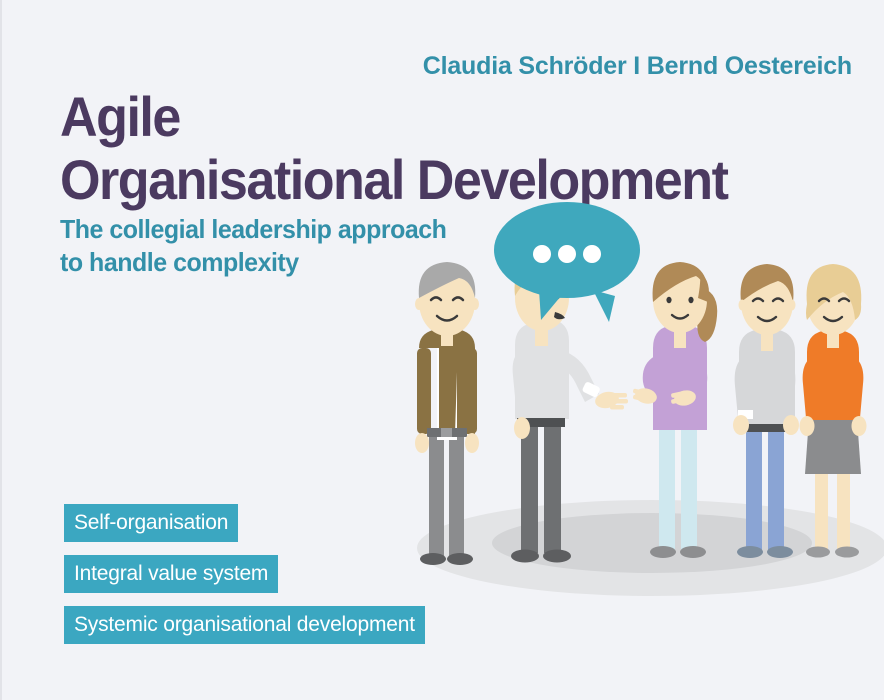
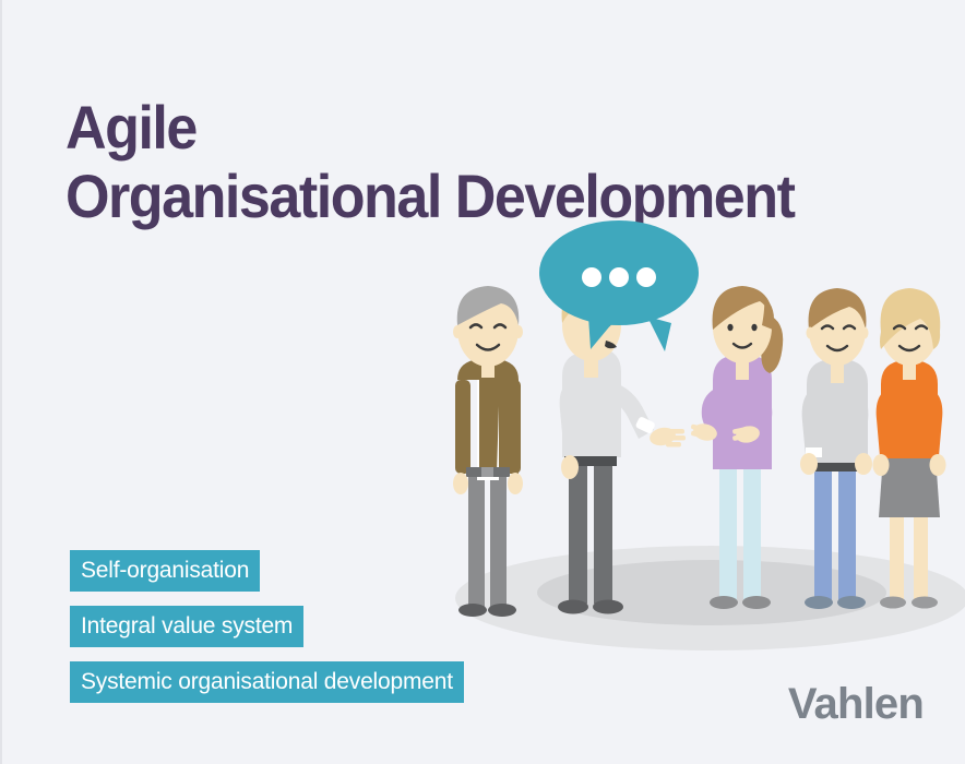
- Claudia Schröder I Bernd Oestereich
  Agile
  Organisational Development
- The collegial leadership approach
- to handle complexity
  Self-organisation
  Integral value system
  Systemic organisational development
+ Vahlen
